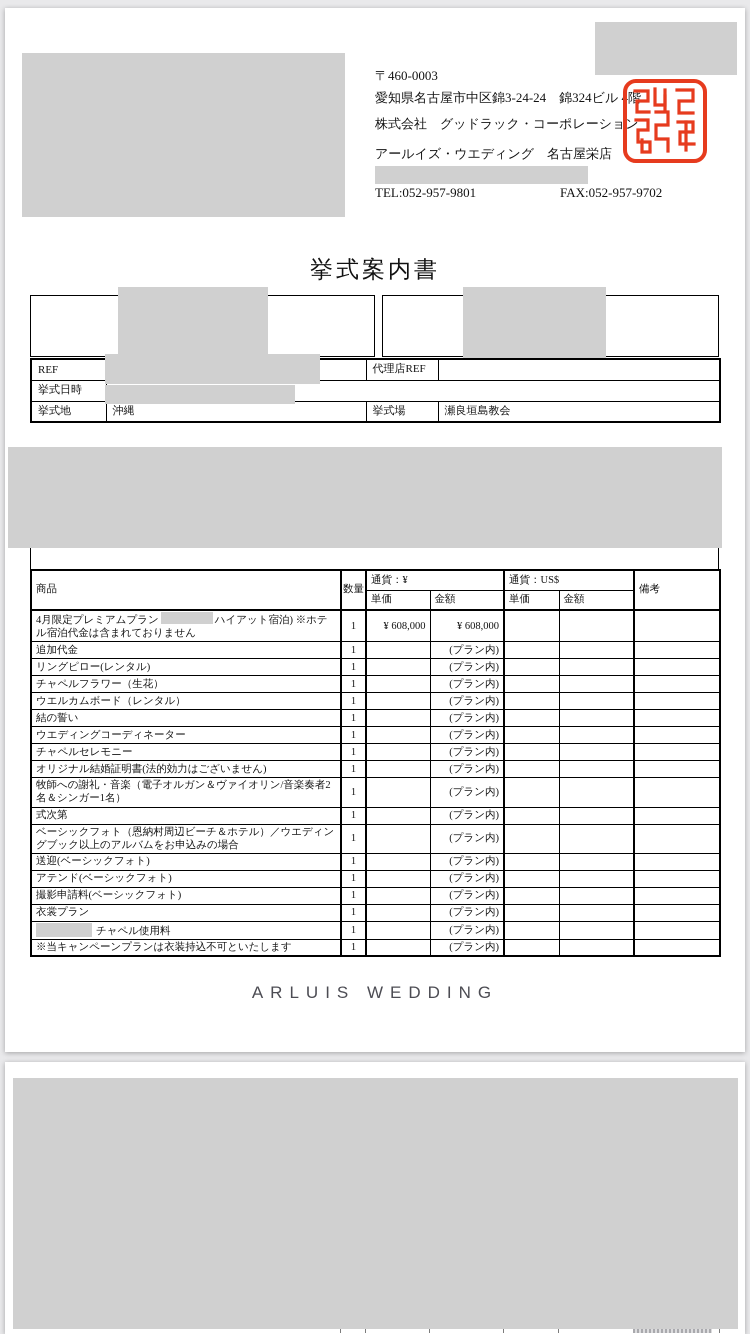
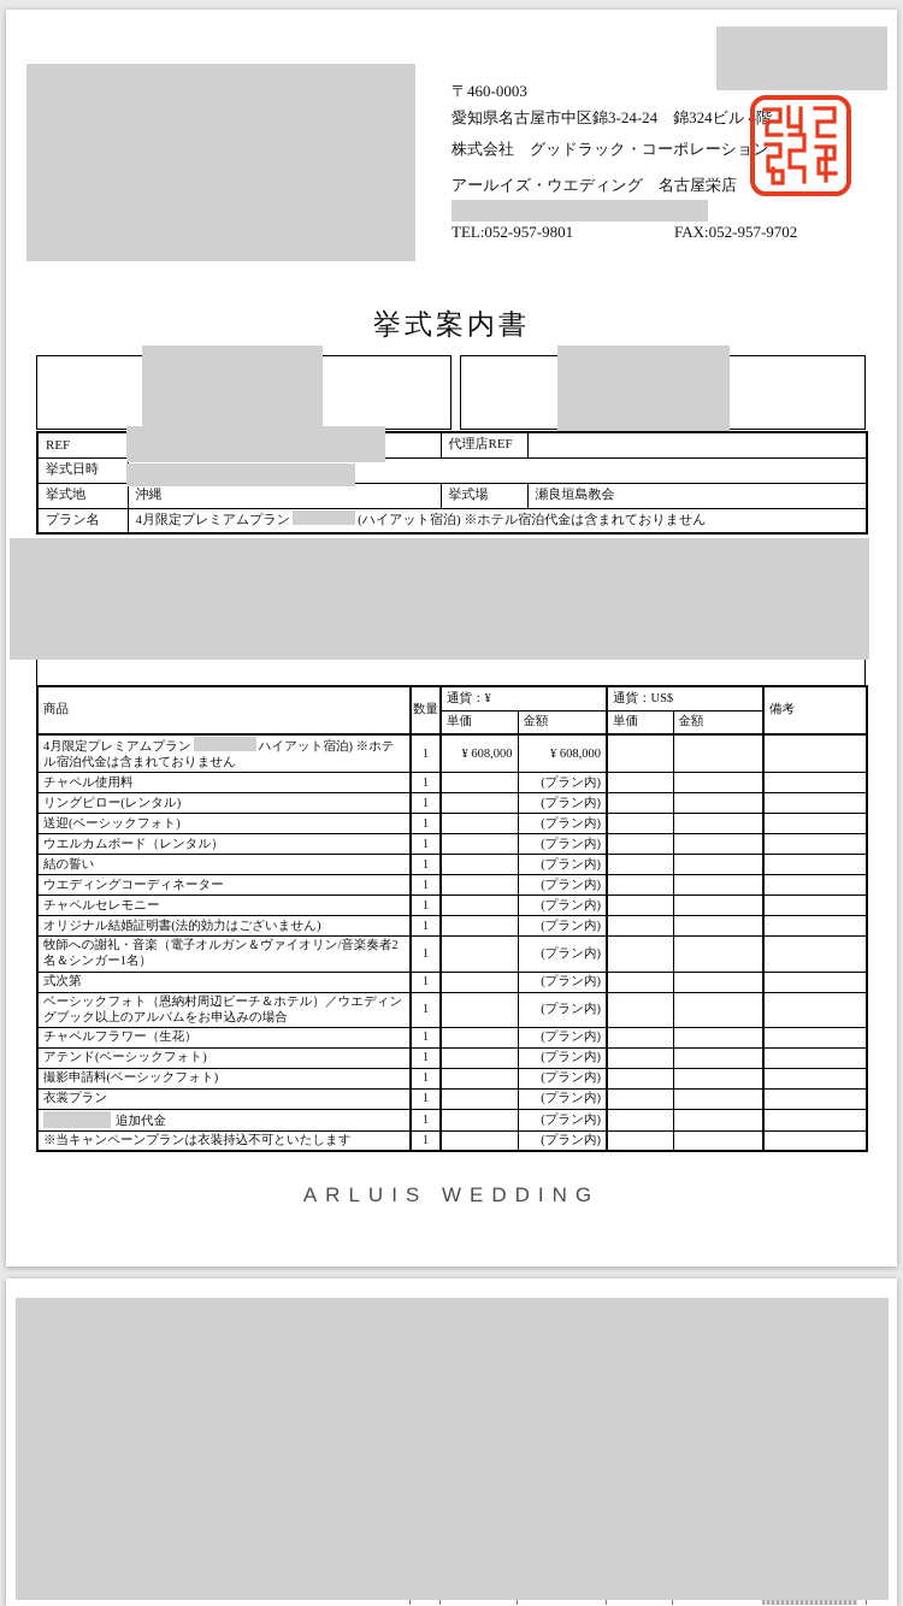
  〒460-0003
  愛知県名古屋市中区錦3-24-24 錦324ビル階
  株式会社 グッドラック・コーポレーション
  アールイズ・ウエディング 名古屋栄店
  TEL:052-957-9801
  FAX:052-957-9702
  挙式案内書
  REF		代理店REF
  挙式日時
  挙式地	沖縄	挙式場	瀬良垣島教会
+ プラン名	4月限定プレミアムプラン (ハイアット宿泊) ※ホテル宿泊代金は含まれておりません
  商品	数量	通貨：¥	通貨：US$	備考
  単価	金額	単価	金額
  4月限定プレミアムプラン ハイアット宿泊) ※ホテル宿泊代金は含まれておりません	1	¥ 608,000	¥ 608,000
- 追加代金	1		(プラン内)
+ チャペル使用料	1		(プラン内)
  リングピロー(レンタル)	1		(プラン内)
- チャペルフラワー（生花）	1		(プラン内)
+ 送迎(ベーシックフォト)	1		(プラン内)
  ウエルカムボード（レンタル）	1		(プラン内)
  結の誓い	1		(プラン内)
  ウエディングコーディネーター	1		(プラン内)
  チャペルセレモニー	1		(プラン内)
  オリジナル結婚証明書(法的効力はございません)	1		(プラン内)
  牧師への謝礼・音楽（電子オルガン＆ヴァイオリン/音楽奏者2名＆シンガー1名）	1		(プラン内)
  式次第	1		(プラン内)
  ベーシックフォト（恩納村周辺ビーチ＆ホテル）／ウエディングブック以上のアルバムをお申込みの場合	1		(プラン内)
- 送迎(ベーシックフォト)	1		(プラン内)
+ チャペルフラワー（生花）	1		(プラン内)
  アテンド(ベーシックフォト)	1		(プラン内)
  撮影申請料(ベーシックフォト)	1		(プラン内)
  衣裳プラン	1		(プラン内)
- チャペル使用料	1		(プラン内)
+ 追加代金	1		(プラン内)
  ※当キャンペーンプランは衣装持込不可といたします	1		(プラン内)
  ARLUIS WEDDING
